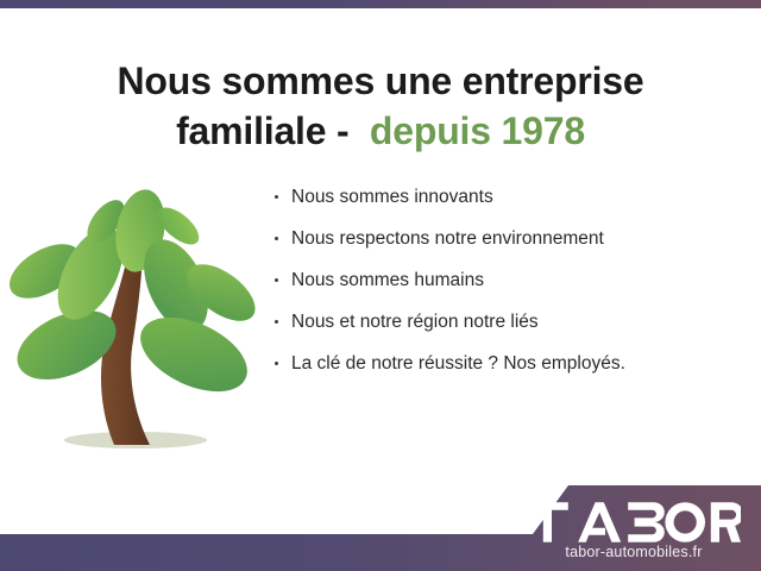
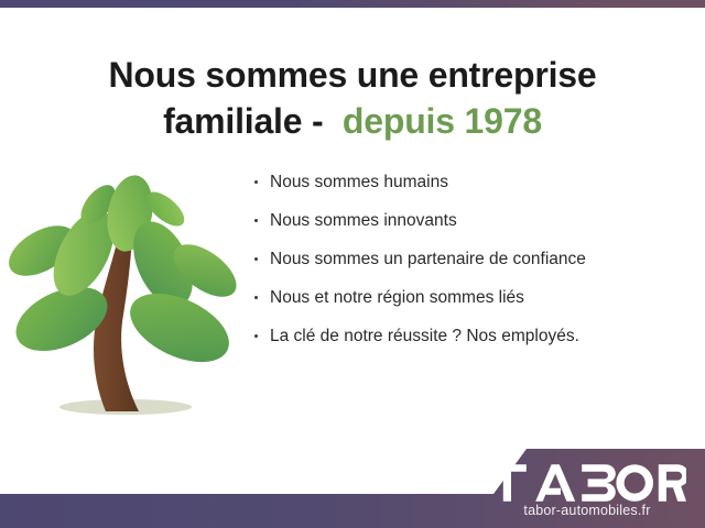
  Nous sommes une entreprise
  familiale - depuis 1978
- Nous sommes innovants
+ Nous sommes humains
- Nous respectons notre environnement
- Nous sommes humains
+ Nous sommes innovants
+ Nous sommes un partenaire de confiance
- Nous et notre région notre liés
+ Nous et notre région sommes liés
  La clé de notre réussite ? Nos employés.
  tabor-automobiles.fr
